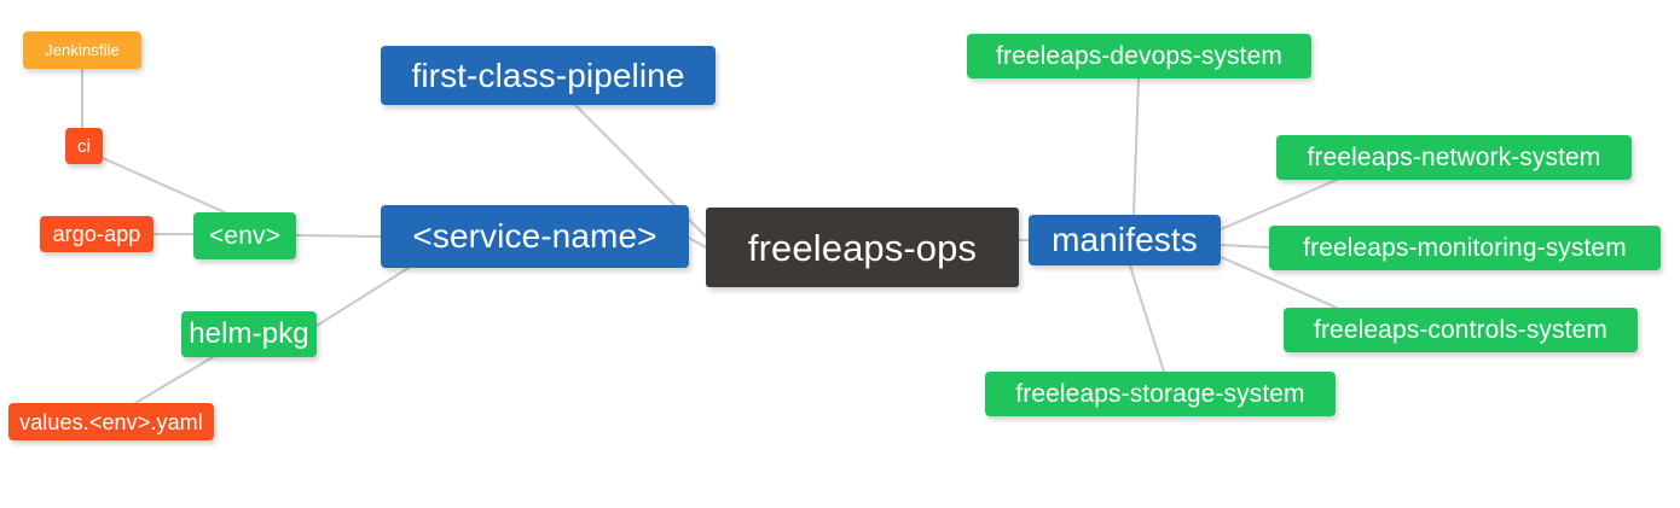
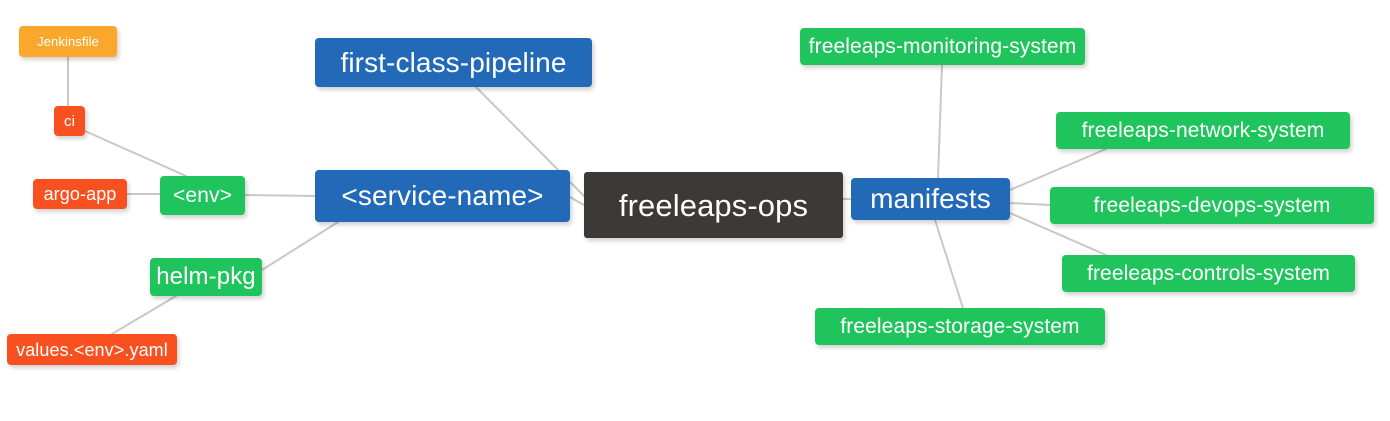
  freeleaps-ops
  first-class-pipeline
  <service-name>
  <env>
  ci
  Jenkinsfile
  argo-app
  helm-pkg
  values.<env>.yaml
  manifests
- freeleaps-devops-system
+ freeleaps-monitoring-system
  freeleaps-network-system
- freeleaps-monitoring-system
+ freeleaps-devops-system
  freeleaps-controls-system
  freeleaps-storage-system
